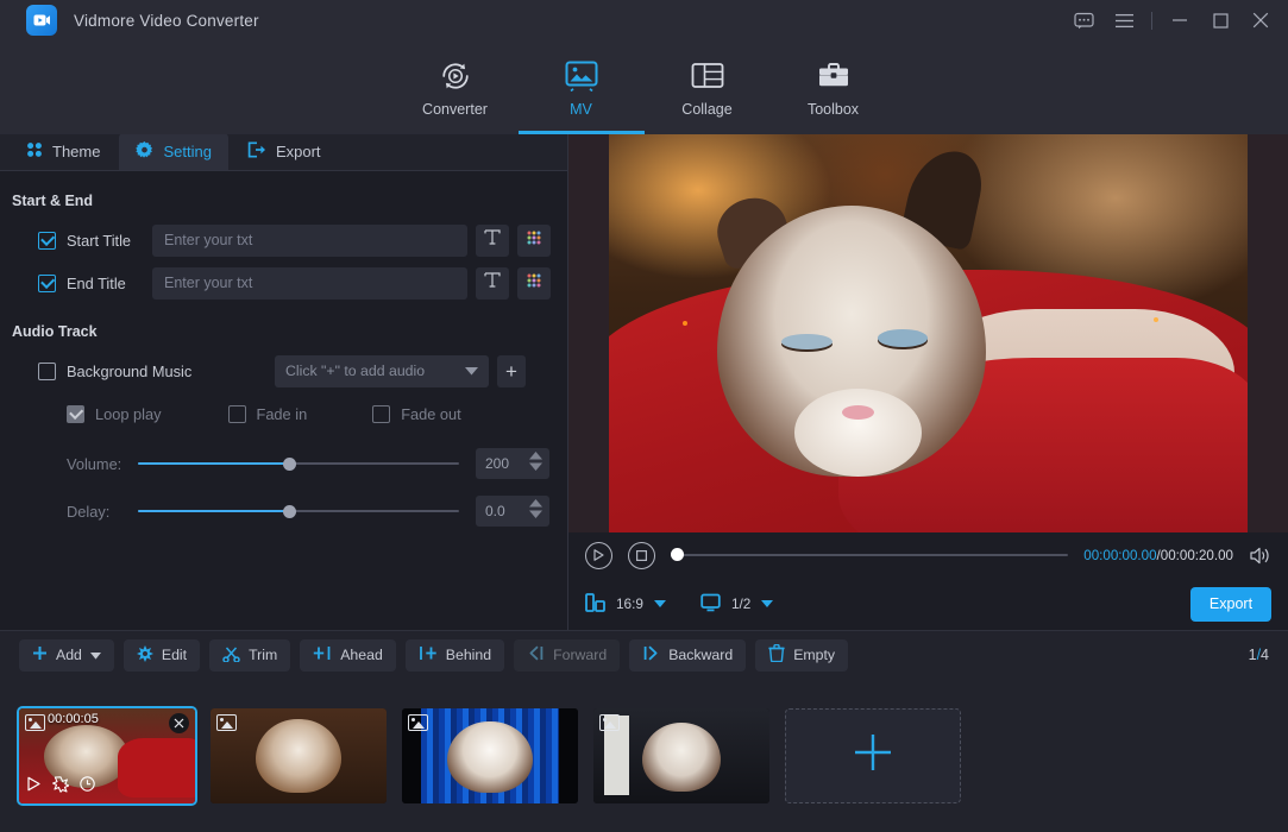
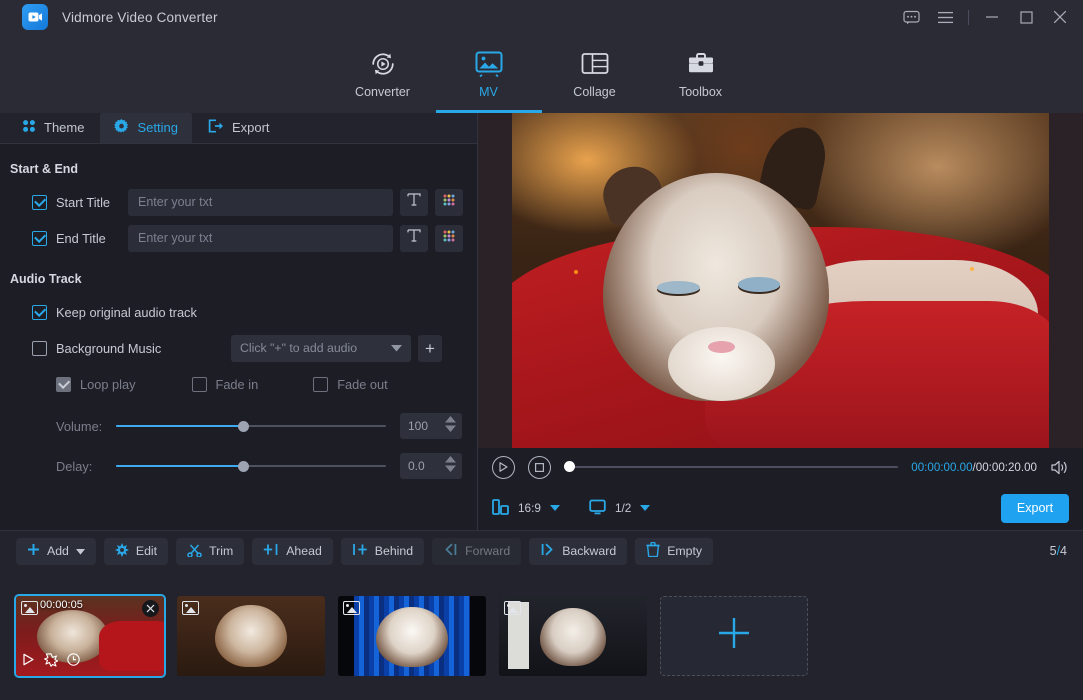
  Vidmore Video Converter
  Converter
  MV
  Collage
  Toolbox
  Theme
  Setting
  Export
  Start & End
  Start Title
  Enter your txt
  End Title
  Enter your txt
  Audio Track
+ Keep original audio track
  Background Music
  Click "+" to add audio
  +
  Loop play
  Fade in
  Fade out
  Volume:
- 200
+ 100
  Delay:
  0.0
  00:00:00.00/00:00:20.00
  16:9
  1/2
  Export
  Add
  Edit
  Trim
  Ahead
  Behind
  Forward
  Backward
  Empty
- 1/4
+ 5/4
  00:00:05
